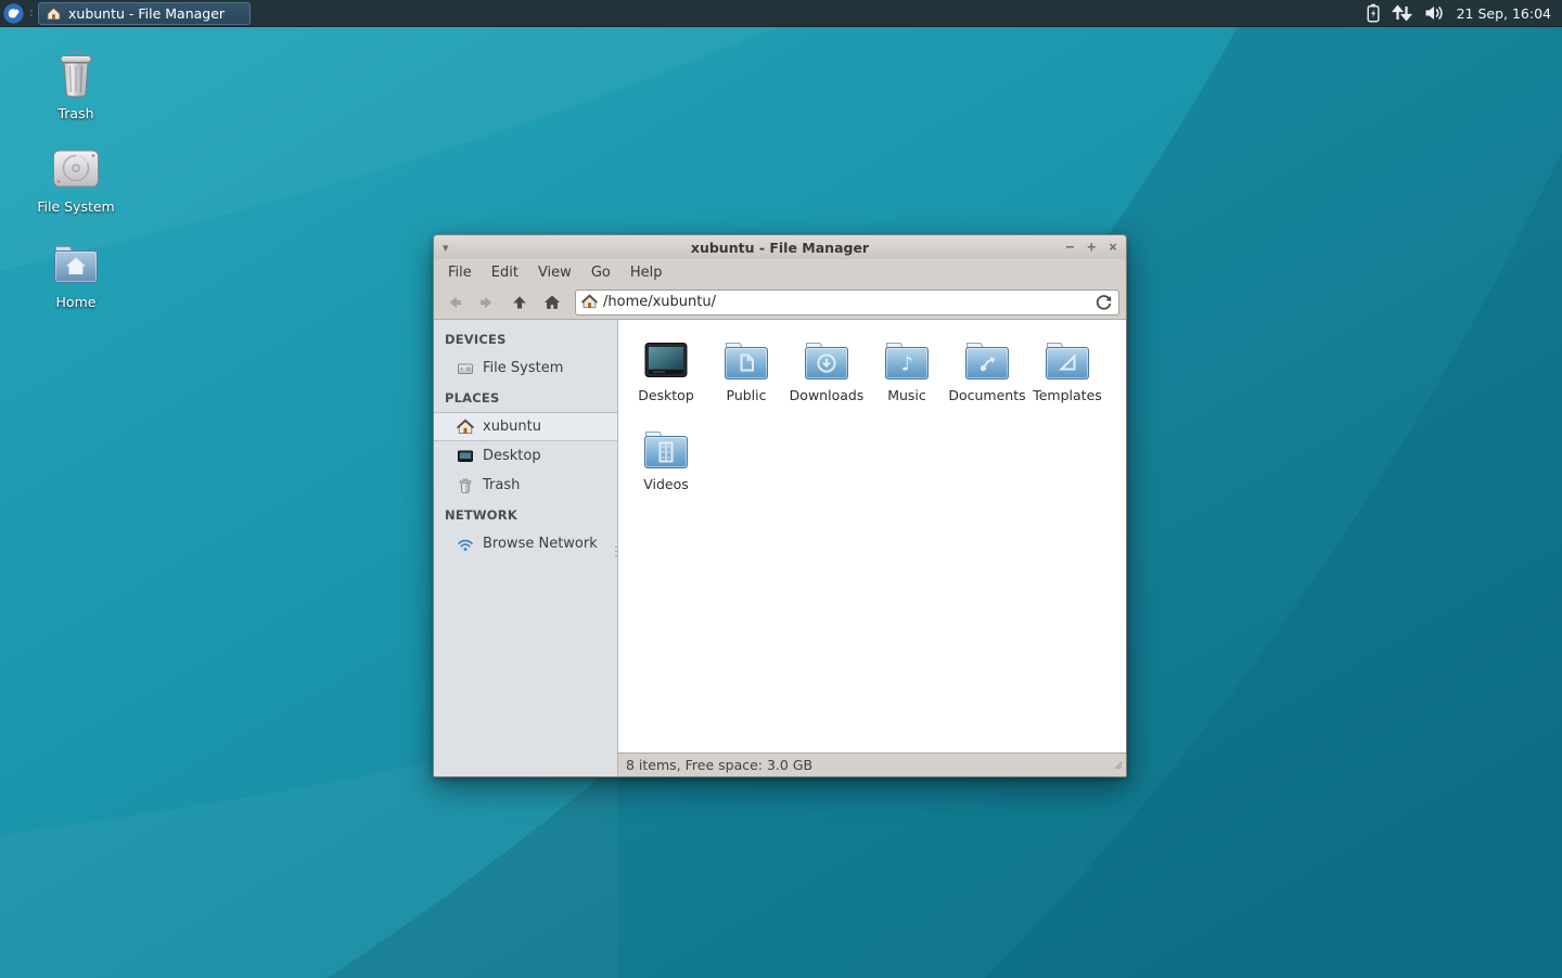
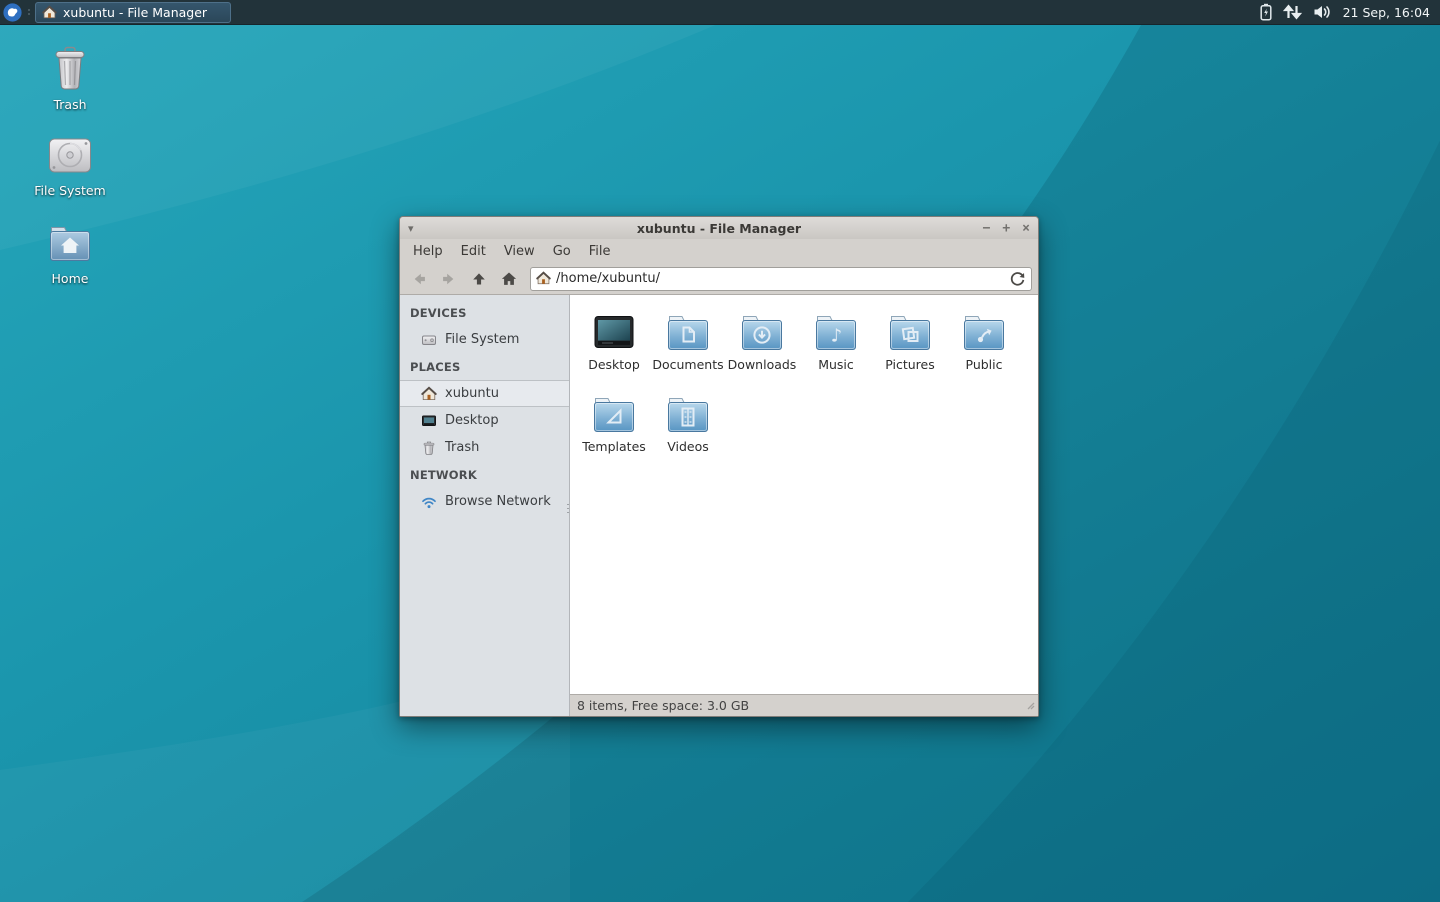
  xubuntu - File Manager
  21 Sep, 16:04
  Trash
  File System
  Home
  ▾
  xubuntu - File Manager
  −
  +
  ×
- File
+ Help
  Edit
  View
  Go
- Help
+ File
  /home/xubuntu/
  DEVICES
  File System
  PLACES
  xubuntu
  Desktop
  Trash
  NETWORK
  Browse Network
  Desktop
- Public
+ Documents
  Downloads
  ♪
  Music
+ Pictures
- Documents
+ Public
  Templates
  Videos
  8 items, Free space: 3.0 GB
